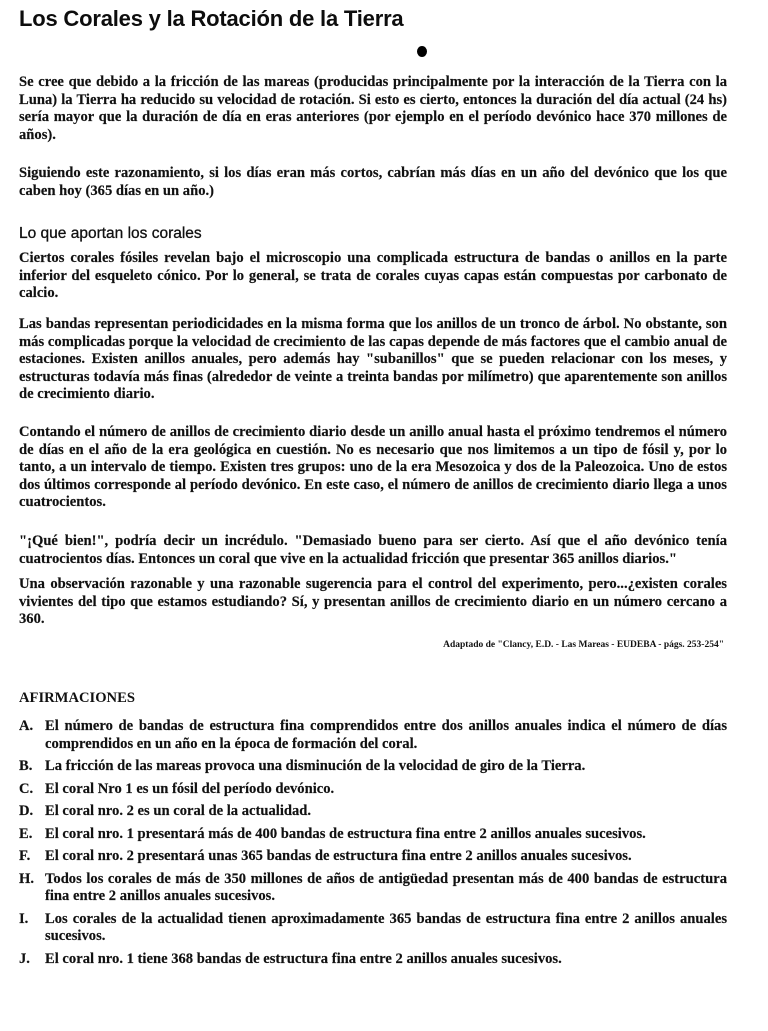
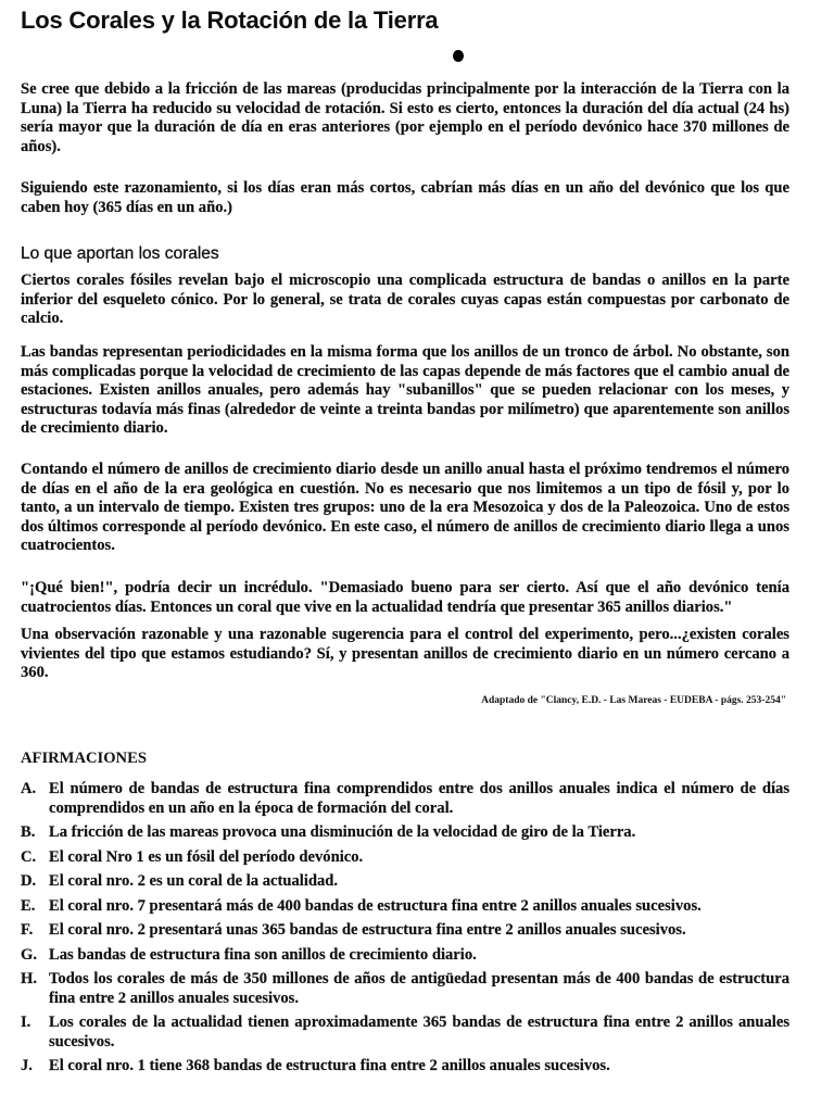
  Los Corales y la Rotación de la Tierra
  Se cree que debido a la fricción de las mareas (producidas principalmente por la interacción de la Tierra con la Luna) la Tierra ha reducido su velocidad de rotación. Si esto es cierto, entonces la duración del día actual (24 hs) sería mayor que la duración de día en eras anteriores (por ejemplo en el período devónico hace 370 millones de años).
  Siguiendo este razonamiento, si los días eran más cortos, cabrían más días en un año del devónico que los que caben hoy (365 días en un año.)
  Lo que aportan los corales
  Ciertos corales fósiles revelan bajo el microscopio una complicada estructura de bandas o anillos en la parte inferior del esqueleto cónico. Por lo general, se trata de corales cuyas capas están compuestas por carbonato de calcio.
  Las bandas representan periodicidades en la misma forma que los anillos de un tronco de árbol. No obstante, son más complicadas porque la velocidad de crecimiento de las capas depende de más factores que el cambio anual de estaciones. Existen anillos anuales, pero además hay "subanillos" que se pueden relacionar con los meses, y estructuras todavía más finas (alrededor de veinte a treinta bandas por milímetro) que aparentemente son anillos de crecimiento diario.
  Contando el número de anillos de crecimiento diario desde un anillo anual hasta el próximo tendremos el número de días en el año de la era geológica en cuestión. No es necesario que nos limitemos a un tipo de fósil y, por lo tanto, a un intervalo de tiempo. Existen tres grupos: uno de la era Mesozoica y dos de la Paleozoica. Uno de estos dos últimos corresponde al período devónico. En este caso, el número de anillos de crecimiento diario llega a unos cuatrocientos.
- "¡Qué bien!", podría decir un incrédulo. "Demasiado bueno para ser cierto. Así que el año devónico tenía cuatrocientos días. Entonces un coral que vive en la actualidad fricción que presentar 365 anillos diarios."
+ "¡Qué bien!", podría decir un incrédulo. "Demasiado bueno para ser cierto. Así que el año devónico tenía cuatrocientos días. Entonces un coral que vive en la actualidad tendría que presentar 365 anillos diarios."
  Una observación razonable y una razonable sugerencia para el control del experimento, pero...¿existen corales vivientes del tipo que estamos estudiando? Sí, y presentan anillos de crecimiento diario en un número cercano a 360.
  Adaptado de "Clancy, E.D. - Las Mareas - EUDEBA - págs. 253-254"
  AFIRMACIONES
  A.
  El número de bandas de estructura fina comprendidos entre dos anillos anuales indica el número de días comprendidos en un año en la época de formación del coral.
  B.
  La fricción de las mareas provoca una disminución de la velocidad de giro de la Tierra.
  C.
  El coral Nro 1 es un fósil del período devónico.
  D.
  El coral nro. 2 es un coral de la actualidad.
  E.
- El coral nro. 1 presentará más de 400 bandas de estructura fina entre 2 anillos anuales sucesivos.
+ El coral nro. 7 presentará más de 400 bandas de estructura fina entre 2 anillos anuales sucesivos.
  F.
  El coral nro. 2 presentará unas 365 bandas de estructura fina entre 2 anillos anuales sucesivos.
+ G.
+ Las bandas de estructura fina son anillos de crecimiento diario.
  H.
  Todos los corales de más de 350 millones de años de antigüedad presentan más de 400 bandas de estructura fina entre 2 anillos anuales sucesivos.
  I.
  Los corales de la actualidad tienen aproximadamente 365 bandas de estructura fina entre 2 anillos anuales sucesivos.
  J.
  El coral nro. 1 tiene 368 bandas de estructura fina entre 2 anillos anuales sucesivos.
